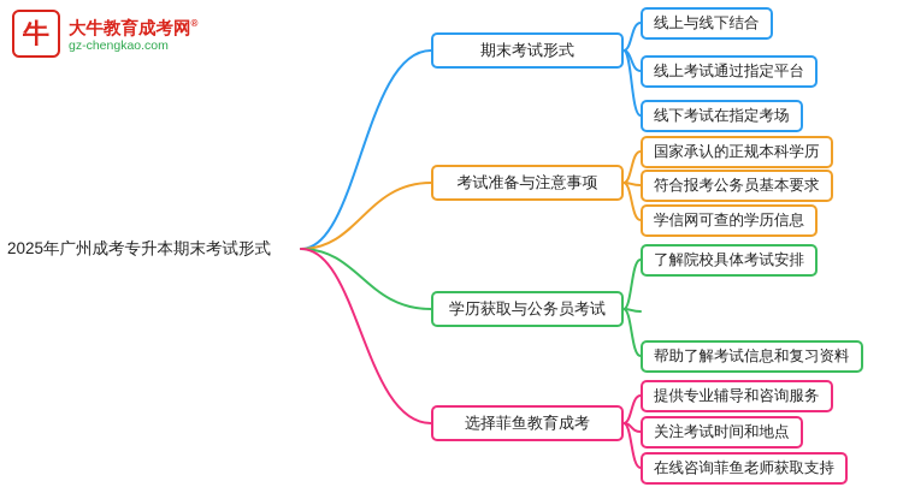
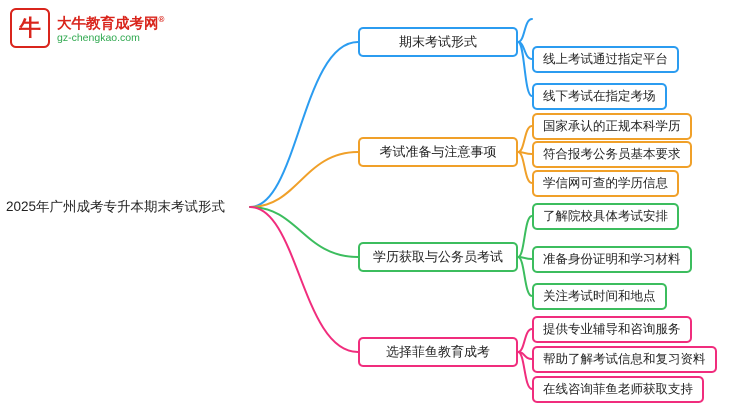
  牛
  大牛教育成考网®
  gz-chengkao.com
  2025年广州成考专升本期末考试形式
  期末考试形式
- 线上与线下结合
  线上考试通过指定平台
  线下考试在指定考场
  考试准备与注意事项
  国家承认的正规本科学历
  符合报考公务员基本要求
  学信网可查的学历信息
  学历获取与公务员考试
  了解院校具体考试安排
+ 准备身份证明和学习材料
- 帮助了解考试信息和复习资料
+ 关注考试时间和地点
  选择菲鱼教育成考
  提供专业辅导和咨询服务
- 关注考试时间和地点
+ 帮助了解考试信息和复习资料
  在线咨询菲鱼老师获取支持
